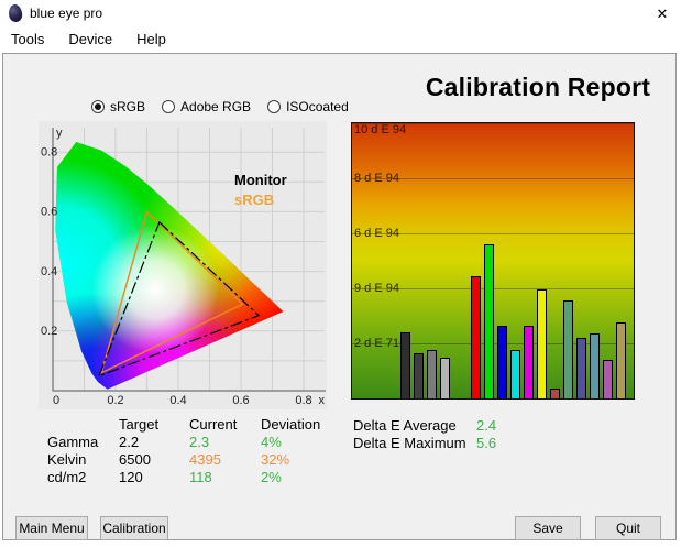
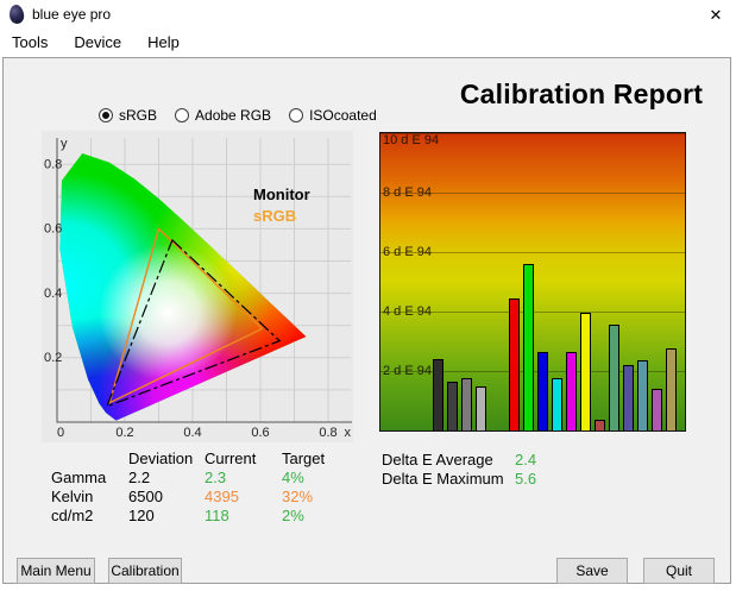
  blue eye pro
  ✕
  Tools
  Device
  Help
  Calibration Report
  sRGB
  Adobe RGB
  ISOcoated
  y
  0.8
  0.6
  0.4
  0.2
  0
  0.2
  0.4
  0.6
  0.8
  x
  Monitor
  sRGB
  10 d E 94
  8 d E 94
  6 d E 94
- 9 d E 94
+ 4 d E 94
- 2 d E 71
+ 2 d E 94
- Target
+ Deviation
  Current
- Deviation
+ Target
  Gamma
  2.2
  2.3
  4%
  Kelvin
  6500
  4395
  32%
  cd/m2
  120
  118
  2%
  Delta E Average
  2.4
  Delta E Maximum
  5.6
  Main Menu
  Calibration
  Save
  Quit
